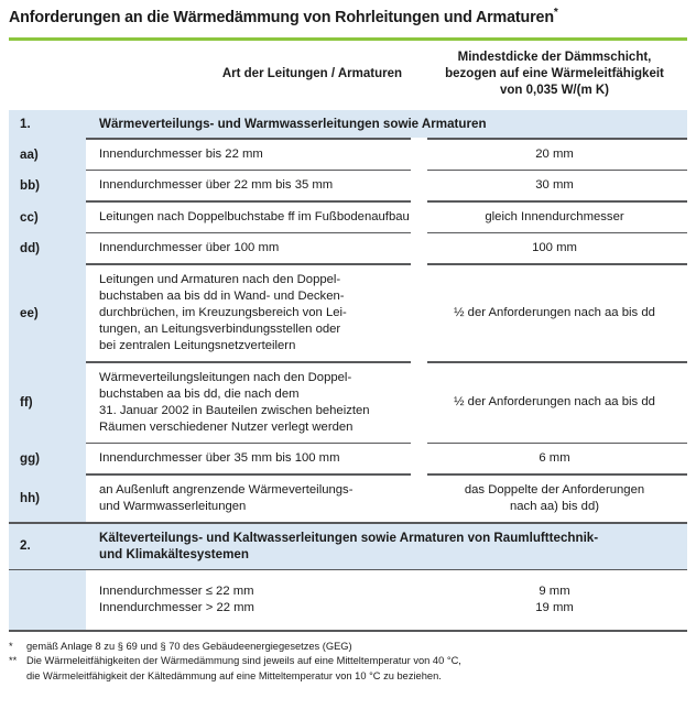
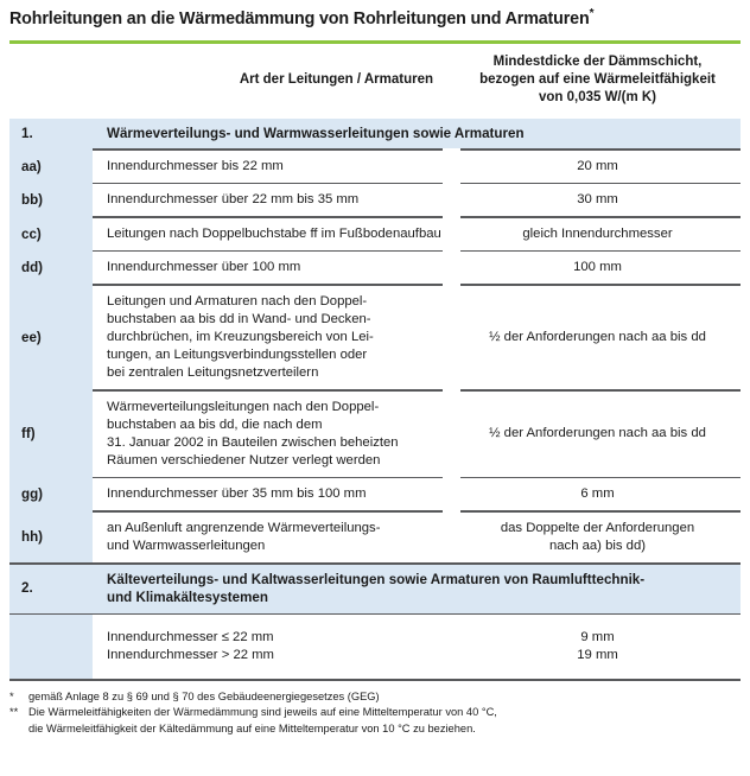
- Anforderungen an die Wärmedämmung von Rohrleitungen und Armaturen*
+ Rohrleitungen an die Wärmedämmung von Rohrleitungen und Armaturen*
  	Art der Leitungen / Armaturen	Mindestdicke der Dämmschicht, bezogen auf eine Wärmeleitfähigkeit von 0,035 W/(m K)
  1.	Wärmeverteilungs- und Warmwasserleitungen sowie Armaturen
  aa)	Innendurchmesser bis 22 mm	20 mm
  bb)	Innendurchmesser über 22 mm bis 35 mm	30 mm
  cc)	Leitungen nach Doppelbuchstabe ff im Fußbodenaufbau	gleich Innendurchmesser
  dd)	Innendurchmesser über 100 mm	100 mm
  ee)	Leitungen und Armaturen nach den Doppel- buchstaben aa bis dd in Wand- und Decken- durchbrüchen, im Kreuzungsbereich von Lei- tungen, an Leitungsverbindungsstellen oder bei zentralen Leitungsnetzverteilern	½ der Anforderungen nach aa bis dd
  ff)	Wärmeverteilungsleitungen nach den Doppel- buchstaben aa bis dd, die nach dem 31. Januar 2002 in Bauteilen zwischen beheizten Räumen verschiedener Nutzer verlegt werden	½ der Anforderungen nach aa bis dd
  gg)	Innendurchmesser über 35 mm bis 100 mm	6 mm
  hh)	an Außenluft angrenzende Wärmeverteilungs- und Warmwasserleitungen	das Doppelte der Anforderungen nach aa) bis dd)
  2.	Kälteverteilungs- und Kaltwasserleitungen sowie Armaturen von Raumlufttechnik- und Klimakältesystemen
  	Innendurchmesser ≤ 22 mm Innendurchmesser > 22 mm	9 mm 19 mm
  *
  gemäß Anlage 8 zu § 69 und § 70 des Gebäudeenergiegesetzes (GEG)
  **
  Die Wärmeleitfähigkeiten der Wärmedämmung sind jeweils auf eine Mitteltemperatur von 40 °C,
  die Wärmeleitfähigkeit der Kältedämmung auf eine Mitteltemperatur von 10 °C zu beziehen.
